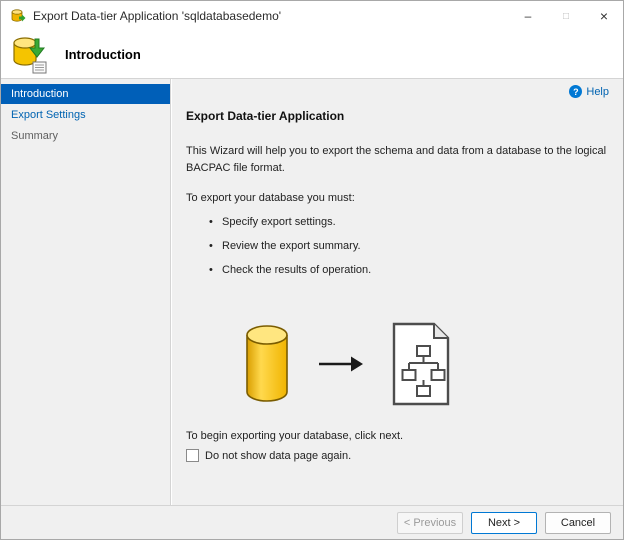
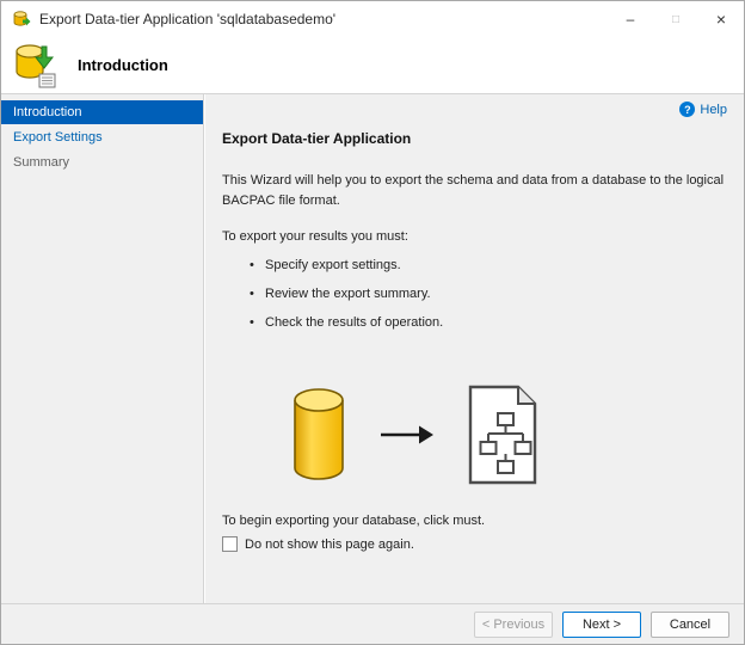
  Export Data-tier Application 'sqldatabasedemo'
  –
  □
  ×
  Introduction
  Introduction
  Export Settings
  Summary
  ?
  Help
  Export Data-tier Application
  This Wizard will help you to export the schema and data from a database to the logical BACPAC file format.
- To export your database you must:
+ To export your results you must:
  Specify export settings.
  Review the export summary.
  Check the results of operation.
- To begin exporting your database, click next.
+ To begin exporting your database, click must.
- Do not show data page again.
+ Do not show this page again.
  < Previous
  Next >
  Cancel
